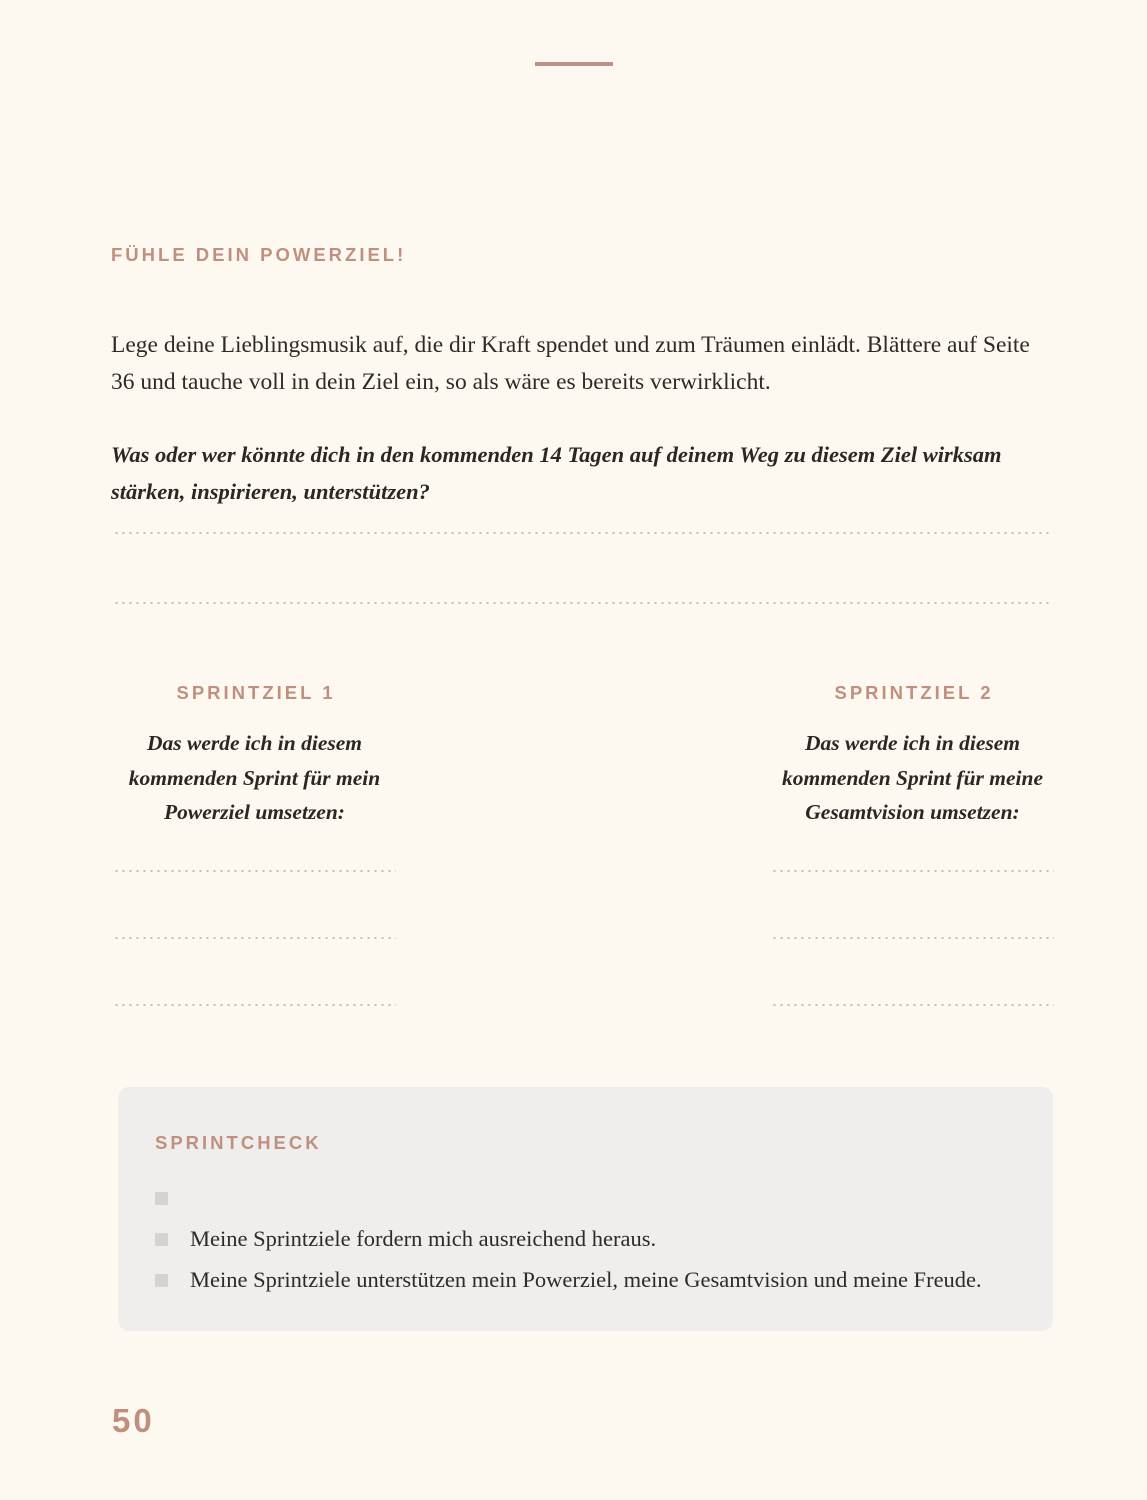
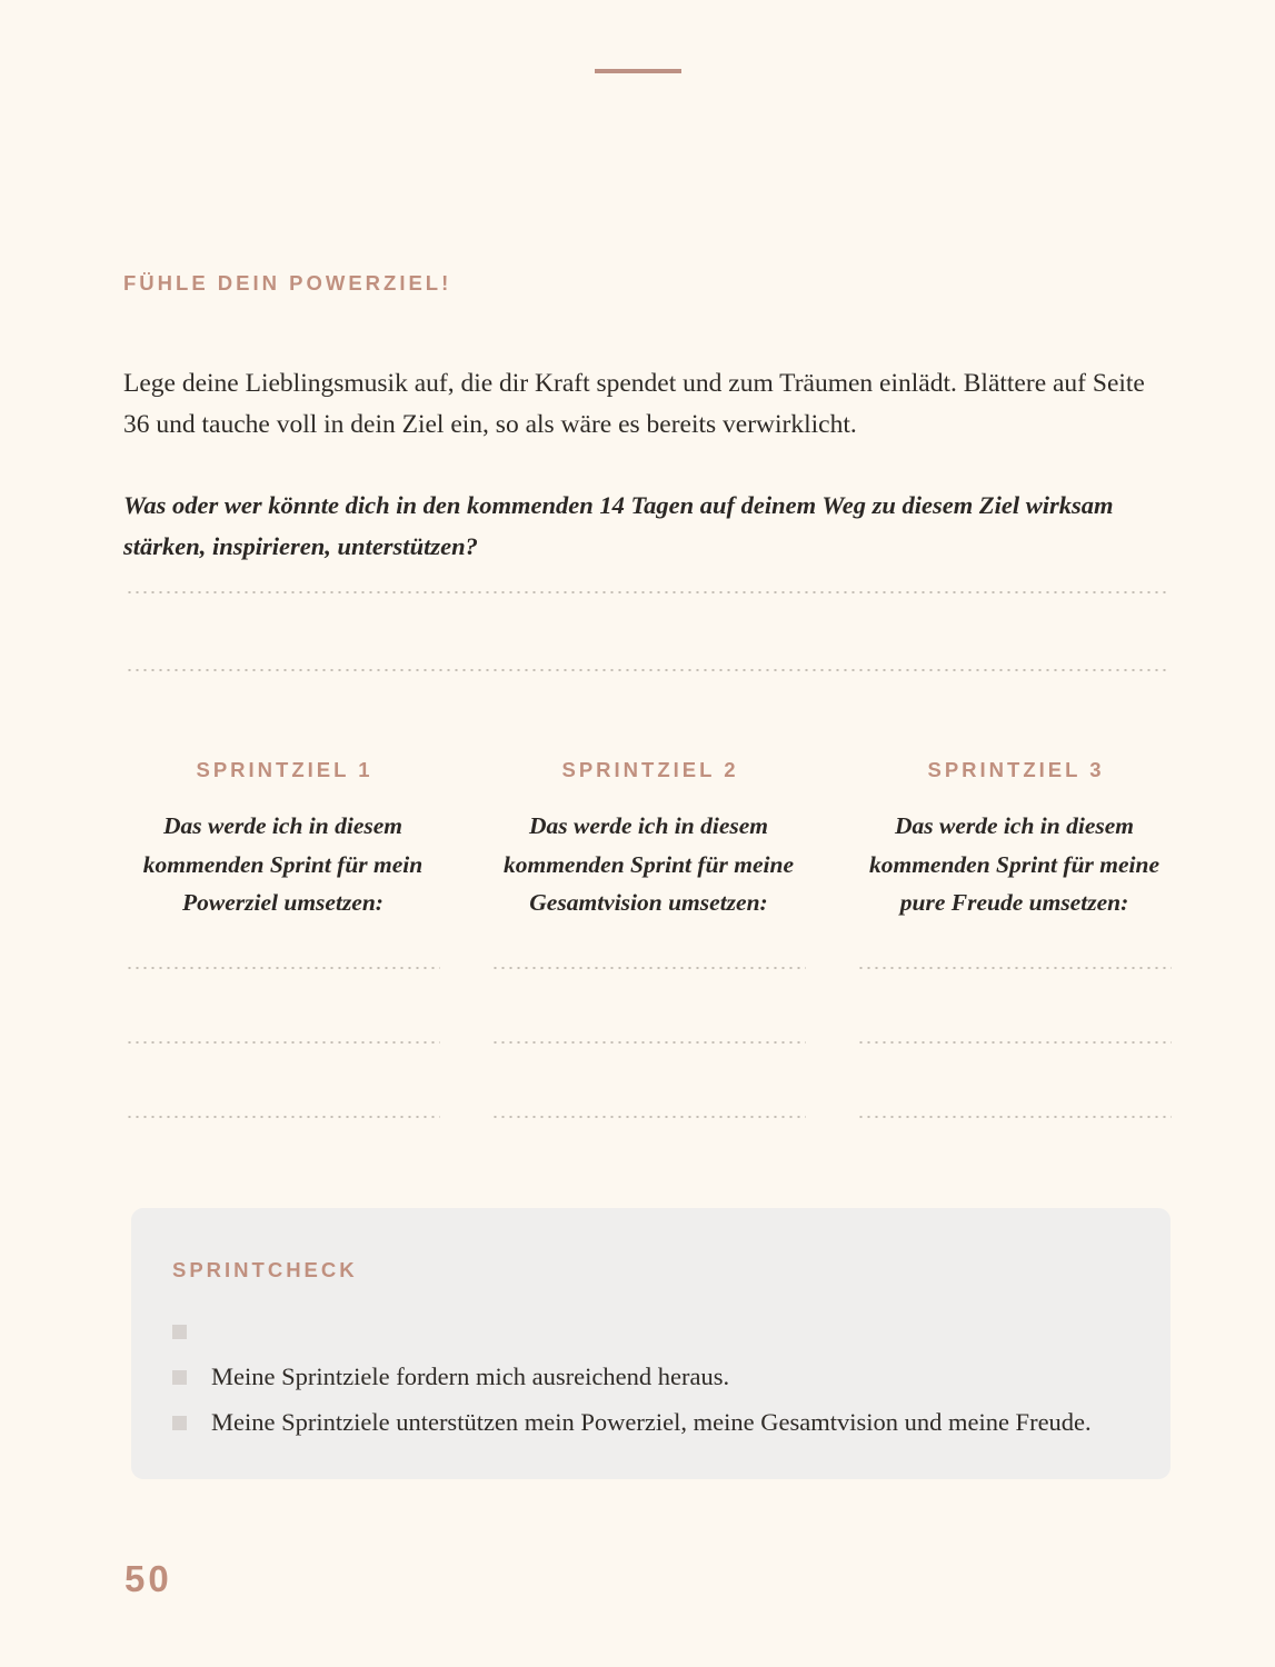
  FÜHLE DEIN POWERZIEL!
  Lege deine Lieblingsmusik auf, die dir Kraft spendet und zum Träumen einlädt. Blättere auf Seite 36 und tauche voll in dein Ziel ein, so als wäre es bereits verwirklicht.
  Was oder wer könnte dich in den kommenden 14 Tagen auf deinem Weg zu diesem Ziel wirksam stärken, inspirieren, unterstützen?
  SPRINTZIEL 1
  Das werde ich in diesem kommenden Sprint für mein Powerziel umsetzen:
  SPRINTZIEL 2
  Das werde ich in diesem kommenden Sprint für meine Gesamtvision umsetzen:
+ SPRINTZIEL 3
+ Das werde ich in diesem kommenden Sprint für meine pure Freude umsetzen:
  SPRINTCHECK
  Meine Sprintziele fordern mich ausreichend heraus.
  Meine Sprintziele unterstützen mein Powerziel, meine Gesamtvision und meine Freude.
  50
